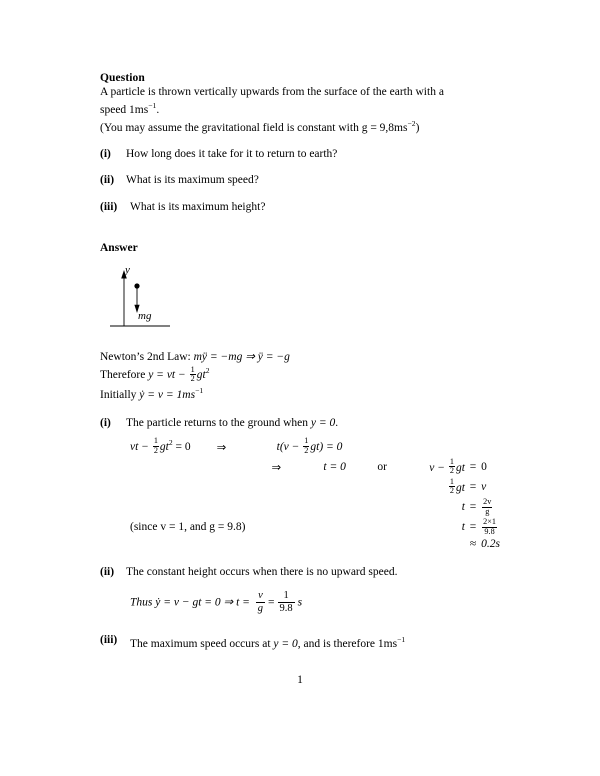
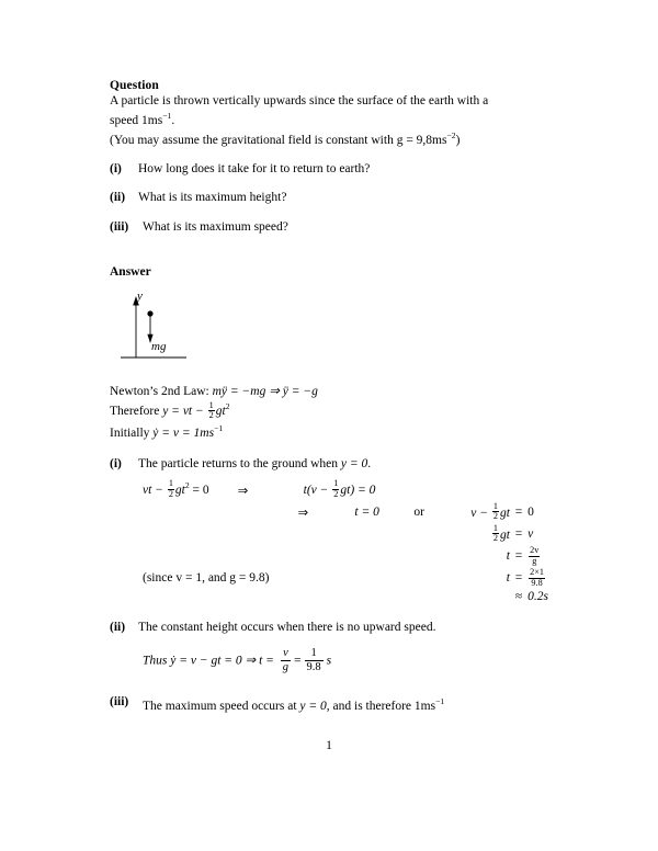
  Question
- A particle is thrown vertically upwards from the surface of the earth with a
+ A particle is thrown vertically upwards since the surface of the earth with a
  speed 1ms−1.
  (You may assume the gravitational field is constant with g = 9,8ms−2)
  (i)
  How long does it take for it to return to earth?
  (ii)
- What is its maximum speed?
+ What is its maximum height?
  (iii)
- What is its maximum height?
+ What is its maximum speed?
  Answer
  y
  mg
  Newton’s 2nd Law: mÿ = −mg ⇒ ÿ = −g
  Therefore y = vt −
  1
  2
  gt2
  Initially ẏ = v = 1ms−1
  (i)
  The particle returns to the ground when y = 0.
  vt − 12 gt2 = 0	⇒	t(v − 12 gt) = 0
  	⇒	t = 0	or	v − 12 gt	=	0
  				12 gt	=	v
  				t	=	2vg
  (since v = 1, and g = 9.8)				t	=	2×19.8
  					≈	0.2s
  (ii)
  The constant height occurs when there is no upward speed.
  Thus ẏ = v − gt = 0 ⇒ t =
  v
  g
  =
  1
  9.8
  s
  (iii)
  The maximum speed occurs at y = 0, and is therefore 1ms−1
  1
